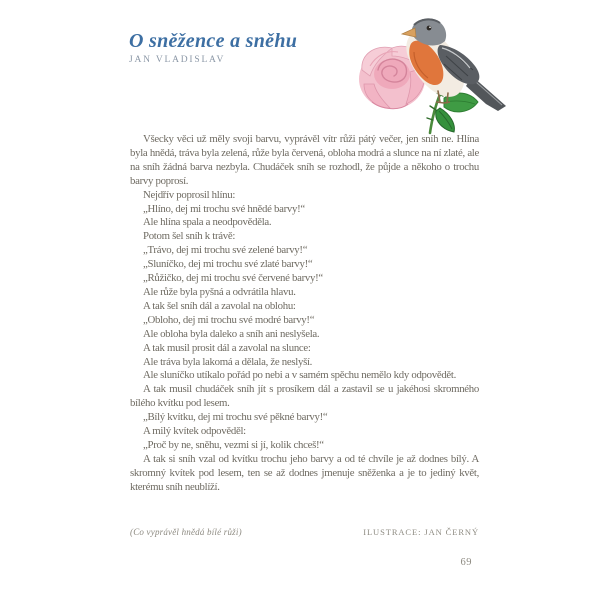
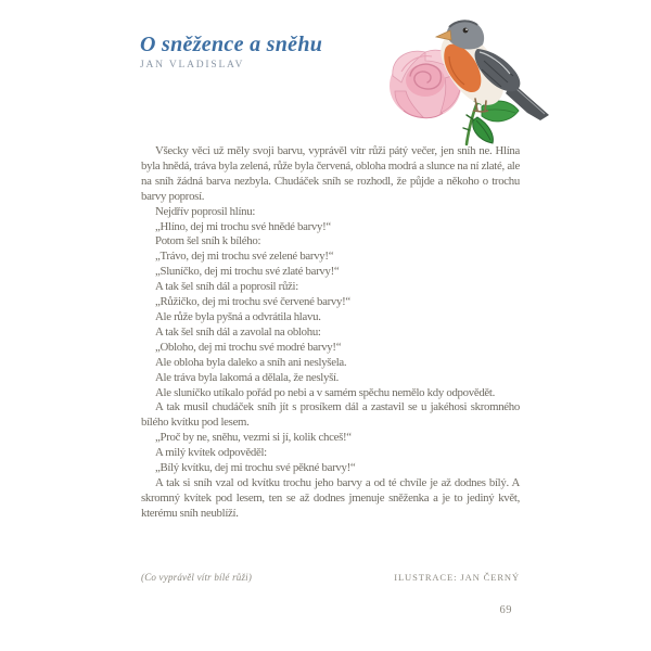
  O sněžence a sněhu
  JAN VLADISLAV
  Všecky věci už měly svoji barvu, vyprávěl vítr růži pátý večer, jen sníh ne. Hlína byla hnědá, tráva byla zelená, růže byla červená, obloha modrá a slunce na ní zlaté, ale na sníh žádná barva nezbyla. Chudáček sníh se rozhodl, že půjde a někoho o trochu barvy poprosí.
  Nejdřív poprosil hlínu:
  „Hlíno, dej mi trochu své hnědé barvy!“
- Ale hlína spala a neodpověděla.
- Potom šel sníh k trávě:
+ Potom šel sníh k bílého:
  „Trávo, dej mi trochu své zelené barvy!“
  „Sluníčko, dej mi trochu své zlaté barvy!“
+ A tak šel sníh dál a poprosil růži:
  „Růžičko, dej mi trochu své červené barvy!“
  Ale růže byla pyšná a odvrátila hlavu.
  A tak šel sníh dál a zavolal na oblohu:
  „Obloho, dej mi trochu své modré barvy!“
  Ale obloha byla daleko a sníh ani neslyšela.
- A tak musil prosit dál a zavolal na slunce:
  Ale tráva byla lakomá a dělala, že neslyší.
  Ale sluníčko utíkalo pořád po nebi a v samém spěchu nemělo kdy odpovědět.
  A tak musil chudáček sníh jít s prosíkem dál a zastavil se u jakéhosi skromného bílého kvítku pod lesem.
- „Bílý kvítku, dej mi trochu své pěkné barvy!“
+ „Proč by ne, sněhu, vezmi si jí, kolik chceš!“
  A milý kvítek odpověděl:
- „Proč by ne, sněhu, vezmi si jí, kolik chceš!“
+ „Bílý kvítku, dej mi trochu své pěkné barvy!“
  A tak si sníh vzal od kvítku trochu jeho barvy a od té chvíle je až dodnes bílý. A skromný kvítek pod lesem, ten se až dodnes jmenuje sněženka a je to jediný květ, kterému sníh neublíží.
- (Co vyprávěl hnědá bílé růži)
+ (Co vyprávěl vítr bílé růži)
  ILUSTRACE: JAN ČERNÝ
  69
